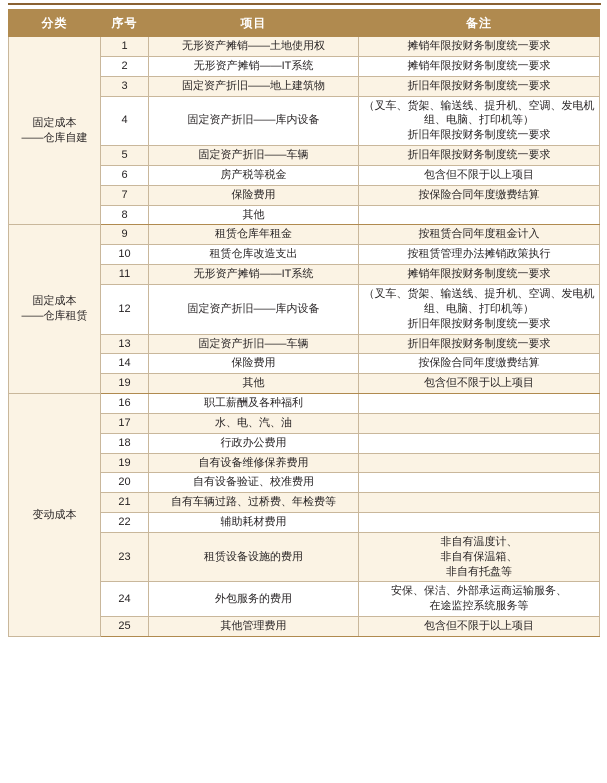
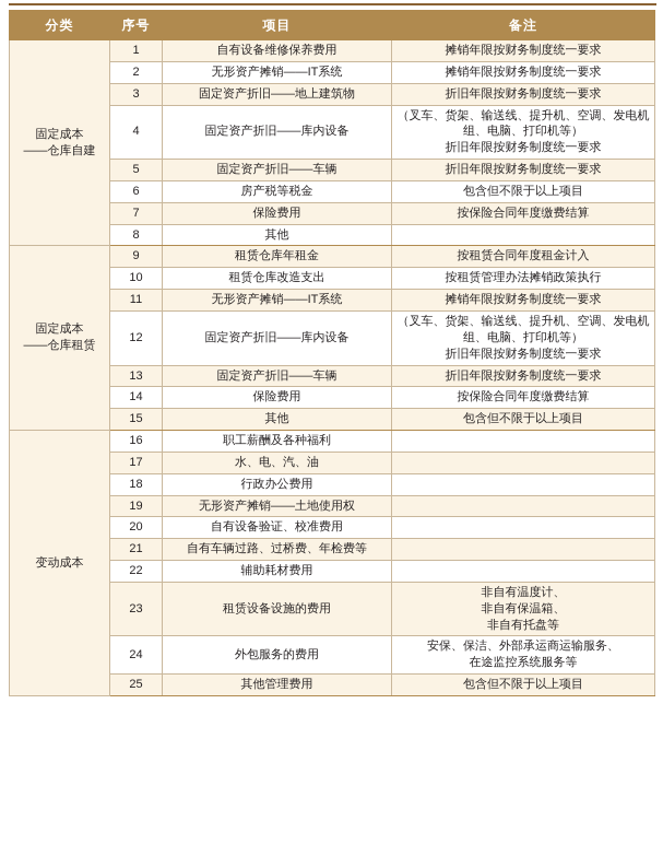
  分类	序号	项目	备注
- 固定成本——仓库自建	1	无形资产摊销——土地使用权	摊销年限按财务制度统一要求
+ 固定成本——仓库自建	1	自有设备维修保养费用	摊销年限按财务制度统一要求
  2	无形资产摊销——IT系统	摊销年限按财务制度统一要求
  3	固定资产折旧——地上建筑物	折旧年限按财务制度统一要求
  4	固定资产折旧——库内设备	（叉车、货架、输送线、提升机、空调、发电机组、电脑、打印机等）折旧年限按财务制度统一要求
  5	固定资产折旧——车辆	折旧年限按财务制度统一要求
  6	房产税等税金	包含但不限于以上项目
  7	保险费用	按保险合同年度缴费结算
  8	其他
  固定成本——仓库租赁	9	租赁仓库年租金	按租赁合同年度租金计入
  10	租赁仓库改造支出	按租赁管理办法摊销政策执行
  11	无形资产摊销——IT系统	摊销年限按财务制度统一要求
  12	固定资产折旧——库内设备	（叉车、货架、输送线、提升机、空调、发电机组、电脑、打印机等）折旧年限按财务制度统一要求
  13	固定资产折旧——车辆	折旧年限按财务制度统一要求
  14	保险费用	按保险合同年度缴费结算
- 19	其他	包含但不限于以上项目
+ 15	其他	包含但不限于以上项目
  变动成本	16	职工薪酬及各种福利
  17	水、电、汽、油
  18	行政办公费用
- 19	自有设备维修保养费用
+ 19	无形资产摊销——土地使用权
  20	自有设备验证、校准费用
  21	自有车辆过路、过桥费、年检费等
  22	辅助耗材费用
  23	租赁设备设施的费用	非自有温度计、非自有保温箱、非自有托盘等
  24	外包服务的费用	安保、保洁、外部承运商运输服务、在途监控系统服务等
  25	其他管理费用	包含但不限于以上项目
